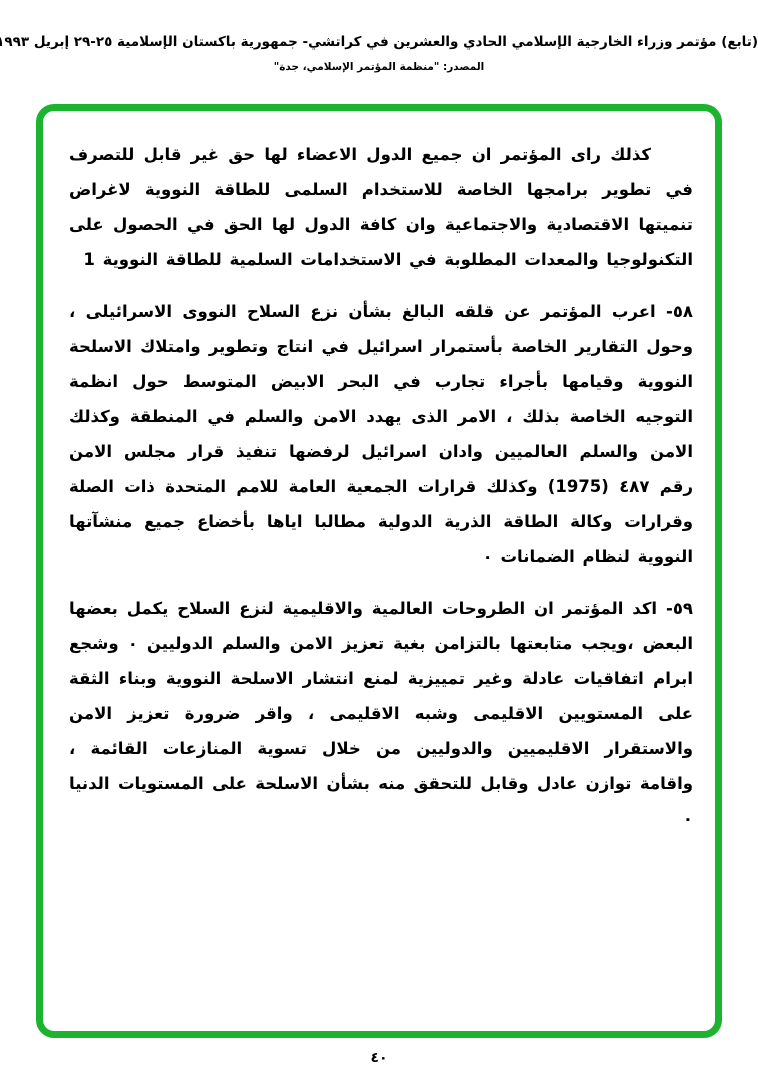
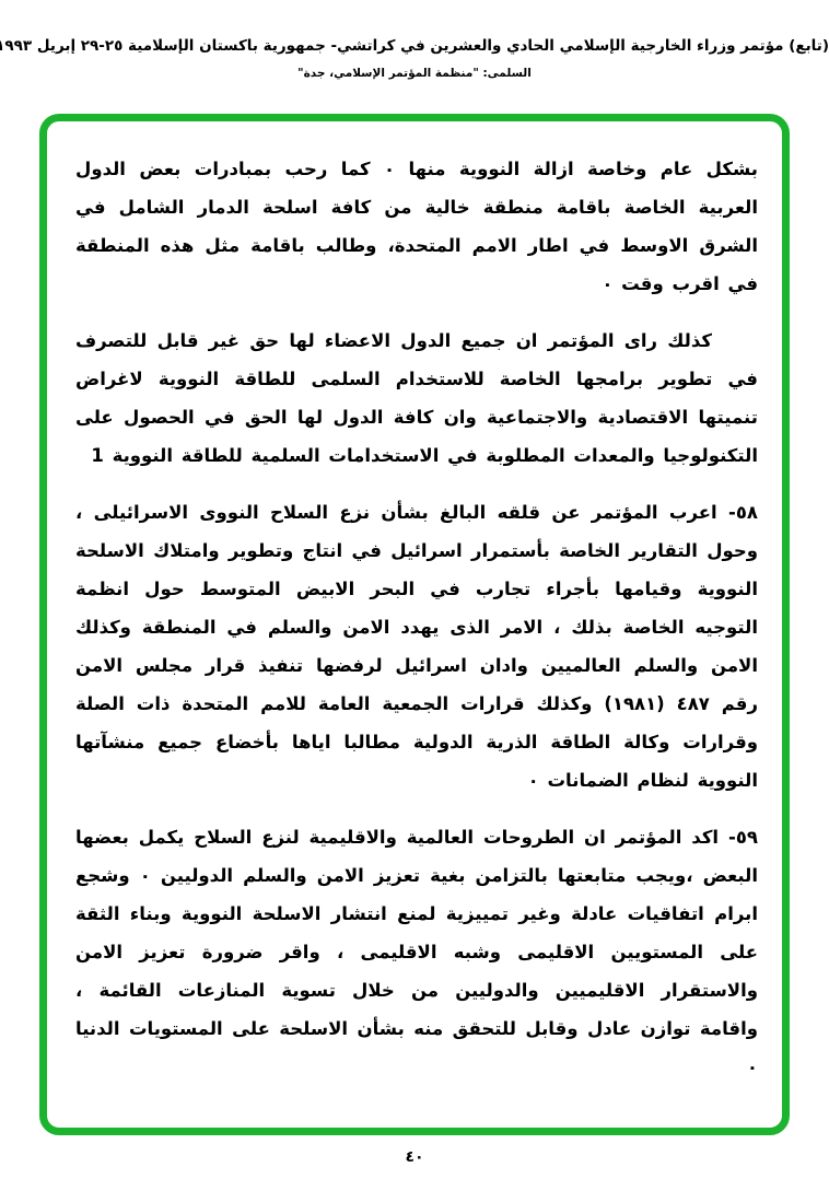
  (تابع) مؤتمر وزراء الخارجية الإسلامي الحادي والعشرين في كراتشي- جمهورية باكستان الإسلامية ٢٥-٢٩ إبريل ١٩٩٣
- المصدر: "منظمة المؤتمر الإسلامي، جدة"
+ السلمى: "منظمة المؤتمر الإسلامي، جدة"
+ بشكل عام وخاصة ازالة النووية منها ٠ كما رحب بمبادرات بعض الدول العربية الخاصة باقامة منطقة خالية من كافة اسلحة الدمار الشامل في الشرق الاوسط في اطار الامم المتحدة، وطالب باقامة مثل هذه المنطقة في اقرب وقت ٠
  كذلك راى المؤتمر ان جميع الدول الاعضاء لها حق غير قابل للتصرف في تطوير برامجها الخاصة للاستخدام السلمى للطاقة النووية لاغراض تنميتها الاقتصادية والاجتماعية وان كافة الدول لها الحق في الحصول على التكنولوجيا والمعدات المطلوبة في الاستخدامات السلمية للطاقة النووية 1
- ٥٨- اعرب المؤتمر عن قلقه البالغ بشأن نزع السلاح النووى الاسرائيلى ، وحول التقارير الخاصة بأستمرار اسرائيل في انتاج وتطوير وامتلاك الاسلحة النووية وقيامها بأجراء تجارب في البحر الابيض المتوسط حول انظمة التوجيه الخاصة بذلك ، الامر الذى يهدد الامن والسلم في المنطقة وكذلك الامن والسلم العالميين وادان اسرائيل لرفضها تنفيذ قرار مجلس الامن رقم ٤٨٧ (1975) وكذلك قرارات الجمعية العامة للامم المتحدة ذات الصلة وقرارات وكالة الطاقة الذرية الدولية مطالبا اياها بأخضاع جميع منشآتها النووية لنظام الضمانات ٠
+ ٥٨- اعرب المؤتمر عن قلقه البالغ بشأن نزع السلاح النووى الاسرائيلى ، وحول التقارير الخاصة بأستمرار اسرائيل في انتاج وتطوير وامتلاك الاسلحة النووية وقيامها بأجراء تجارب في البحر الابيض المتوسط حول انظمة التوجيه الخاصة بذلك ، الامر الذى يهدد الامن والسلم في المنطقة وكذلك الامن والسلم العالميين وادان اسرائيل لرفضها تنفيذ قرار مجلس الامن رقم ٤٨٧ (١٩٨١) وكذلك قرارات الجمعية العامة للامم المتحدة ذات الصلة وقرارات وكالة الطاقة الذرية الدولية مطالبا اياها بأخضاع جميع منشآتها النووية لنظام الضمانات ٠
  ٥٩- اكد المؤتمر ان الطروحات العالمية والاقليمية لنزع السلاح يكمل بعضها البعض ،ويجب متابعتها بالتزامن بغية تعزيز الامن والسلم الدوليين ٠ وشجع ابرام اتفاقيات عادلة وغير تمييزية لمنع انتشار الاسلحة النووية وبناء الثقة على المستويين الاقليمى وشبه الاقليمى ، واقر ضرورة تعزيز الامن والاستقرار الاقليميين والدوليين من خلال تسوية المنازعات القائمة ، واقامة توازن عادل وقابل للتحقق منه بشأن الاسلحة على المستويات الدنيا ٠
  ٤٠
